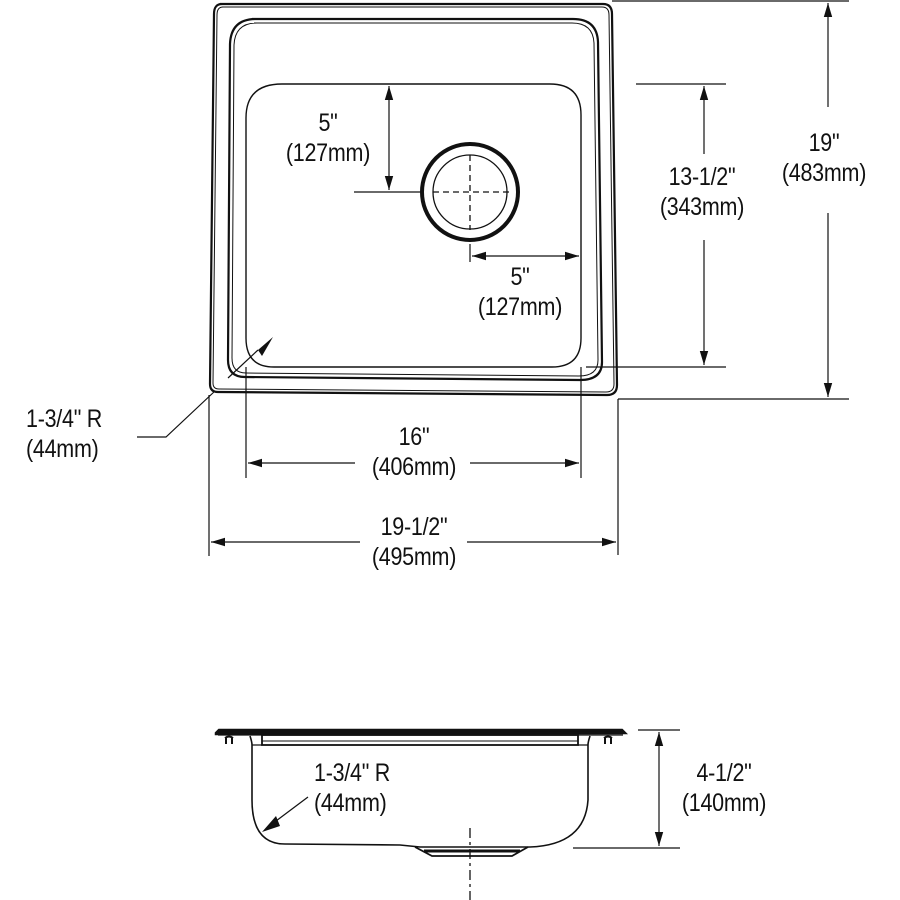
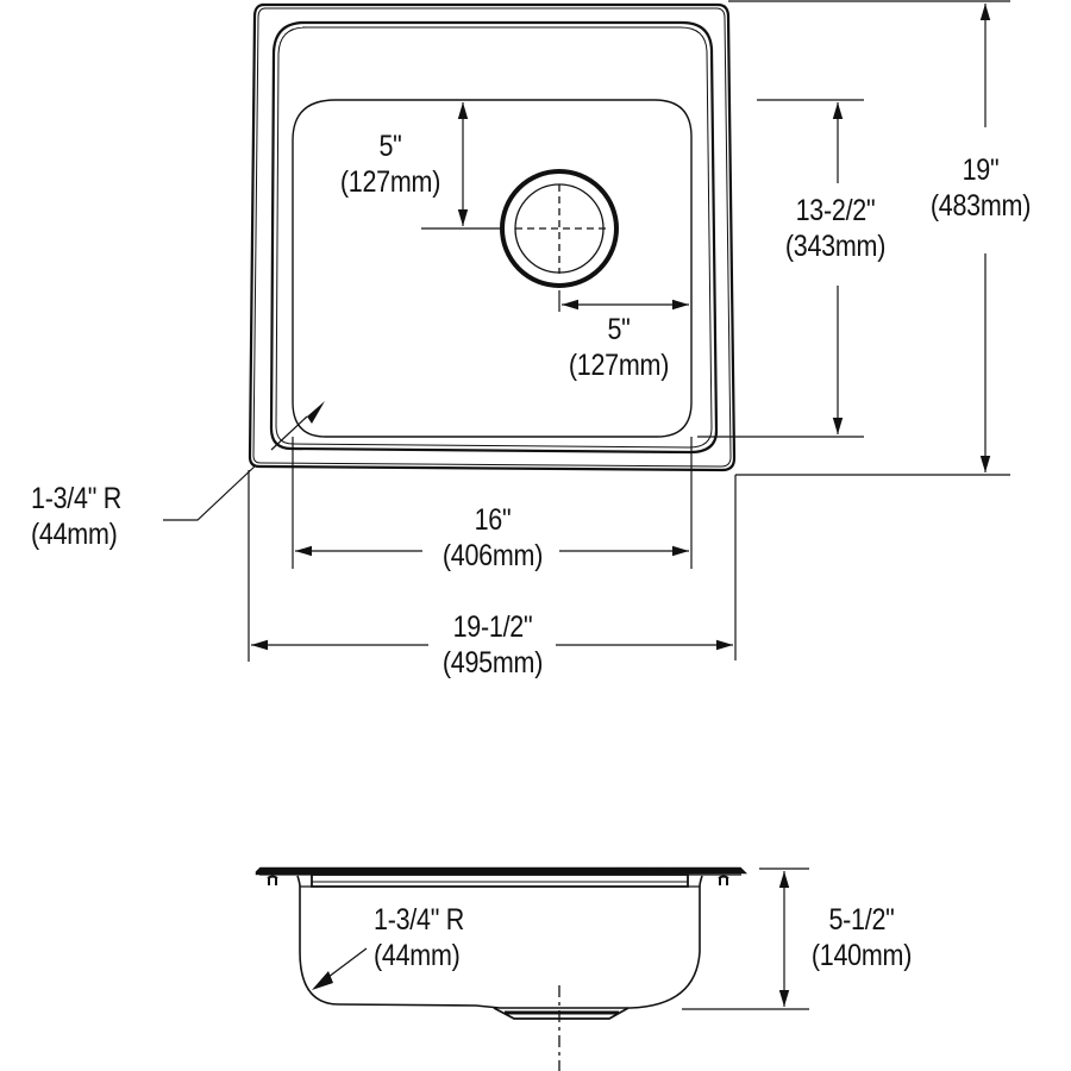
  5"
  (127mm)
  5"
  (127mm)
- 13-1/2"
+ 13-2/2"
  (343mm)
  19"
  (483mm)
  1-3/4" R
  (44mm)
  16"
  (406mm)
  19-1/2"
  (495mm)
  1-3/4" R
  (44mm)
- 4-1/2"
+ 5-1/2"
  (140mm)
